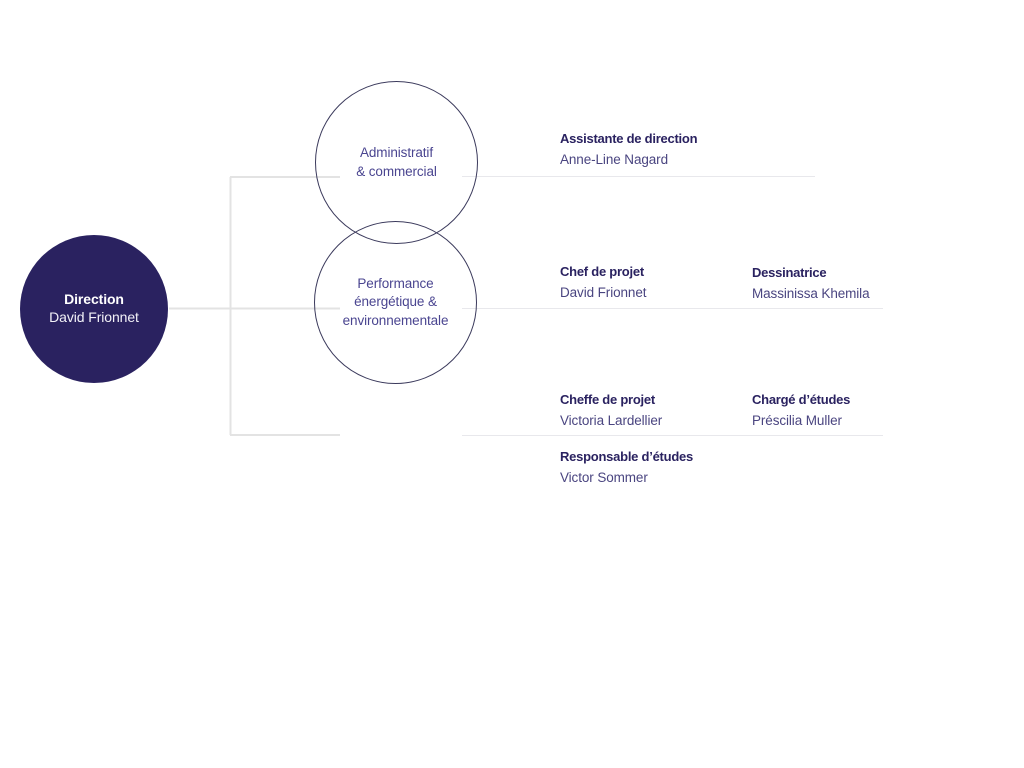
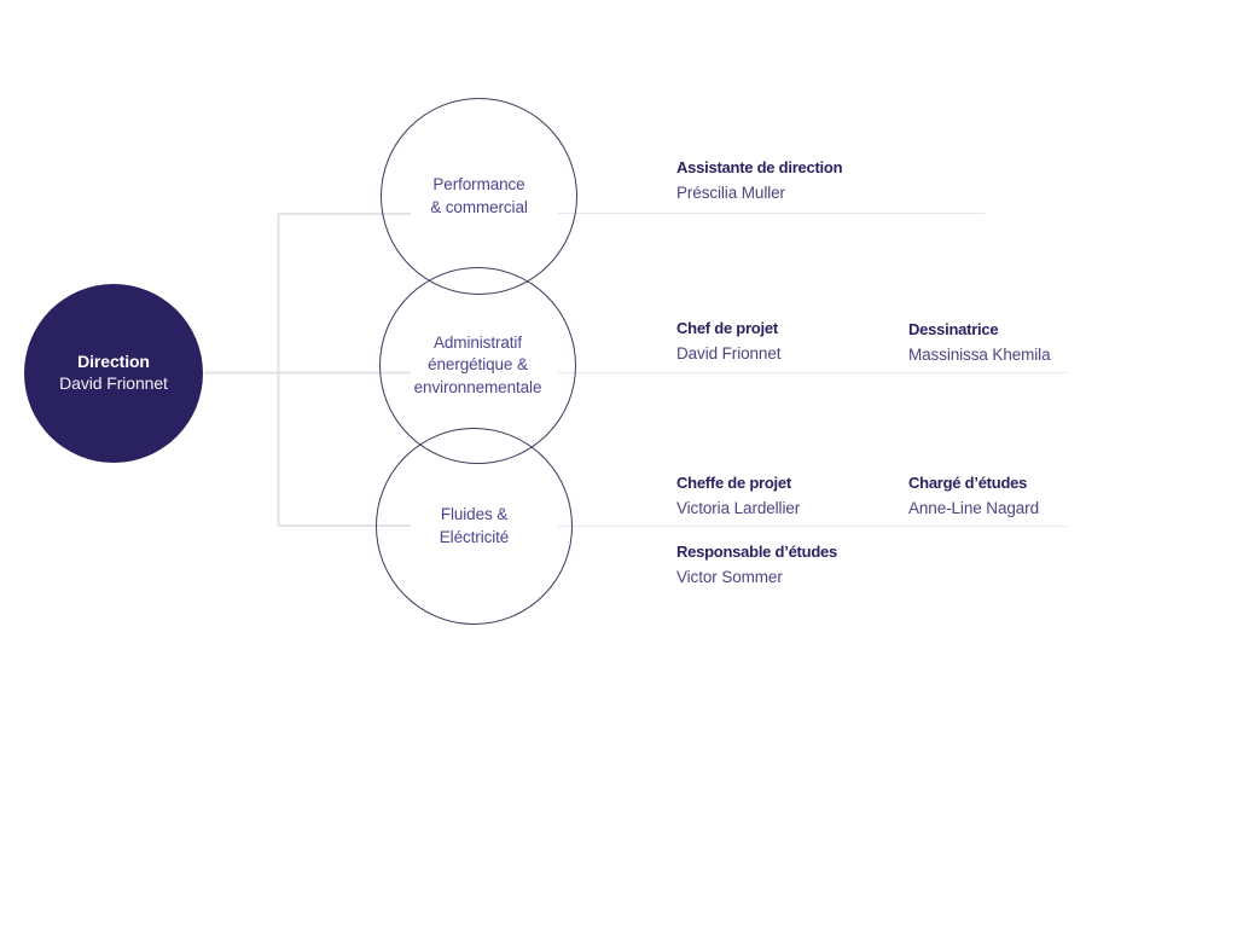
  Direction
  David Frionnet
- Administratif
+ Performance
  & commercial
- Performance
+ Administratif
  énergétique &
  environnementale
+ Fluides &
+ Eléctricité
  Assistante de direction
- Anne-Line Nagard
+ Préscilia Muller
  Chef de projet
  David Frionnet
  Dessinatrice
  Massinissa Khemila
  Cheffe de projet
  Victoria Lardellier
  Chargé d’études
- Préscilia Muller
+ Anne-Line Nagard
  Responsable d’études
  Victor Sommer
